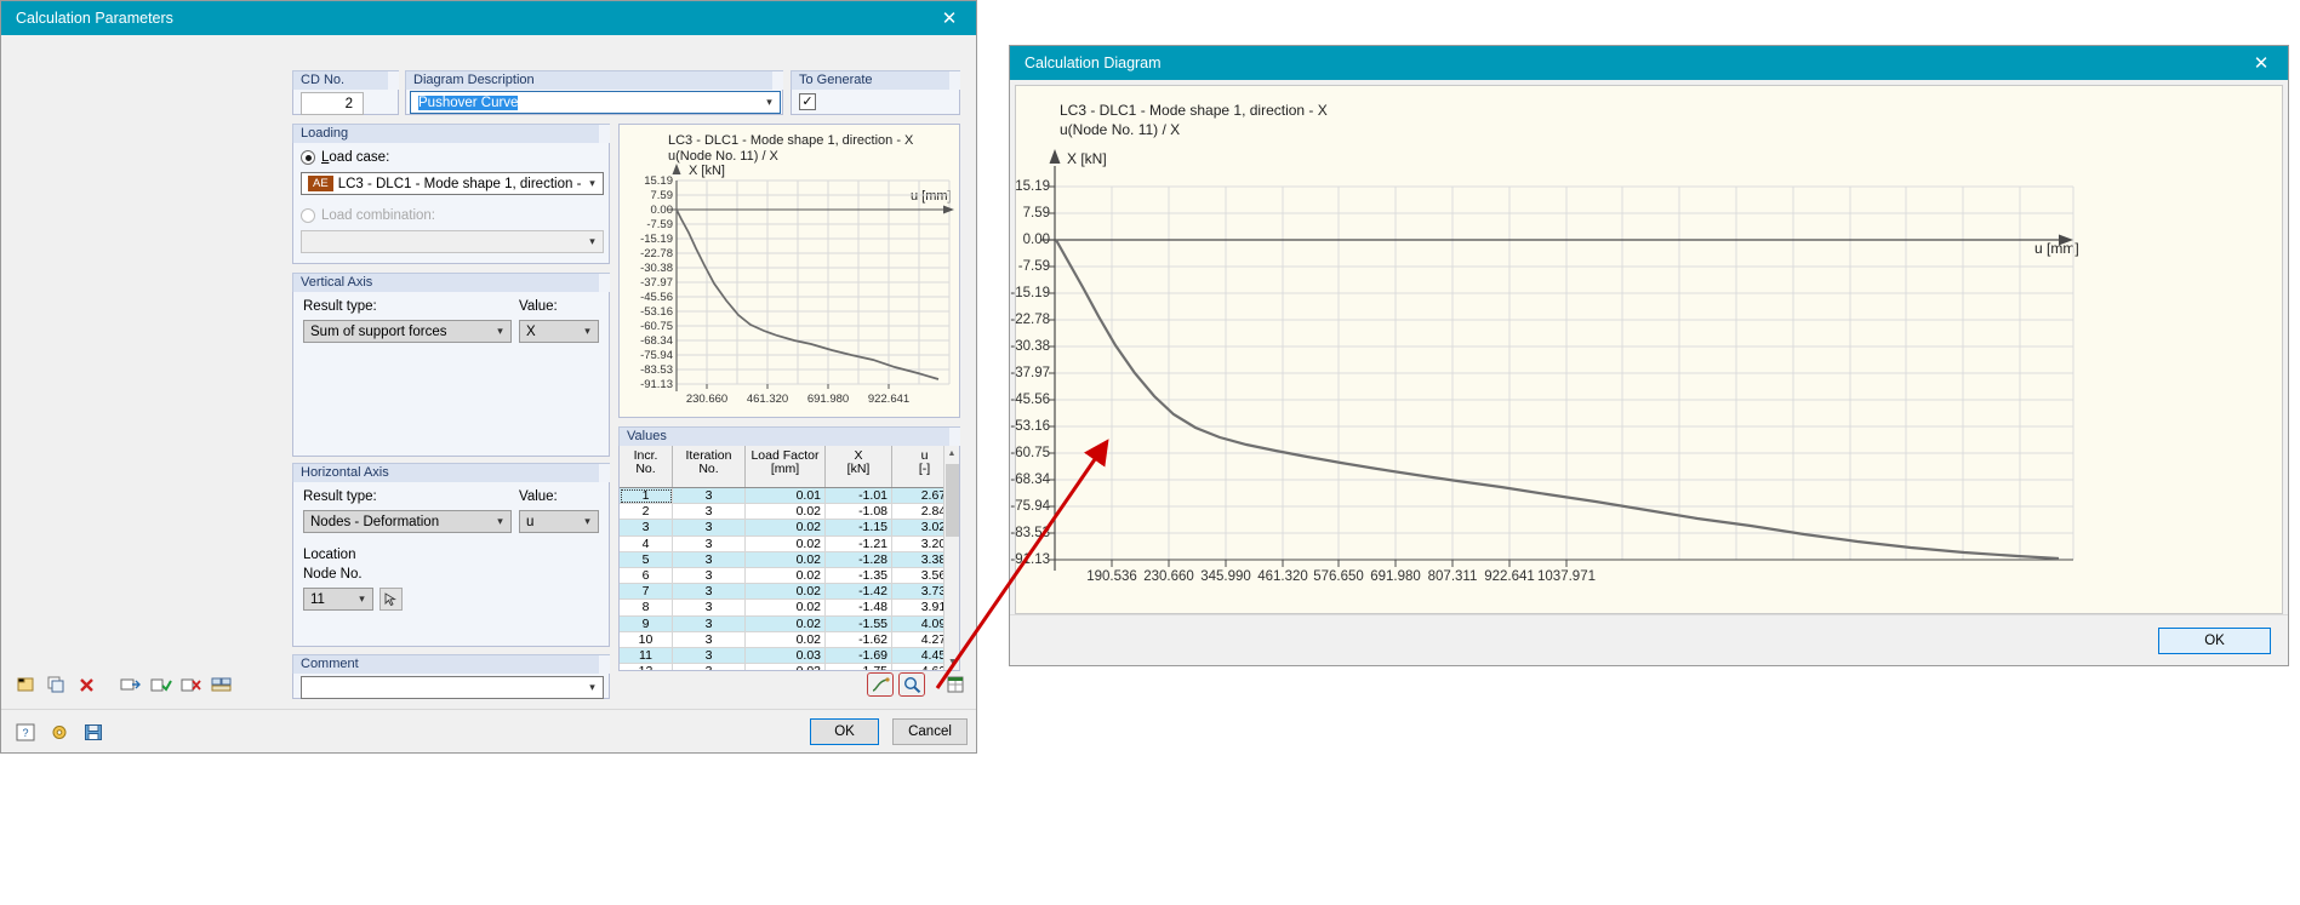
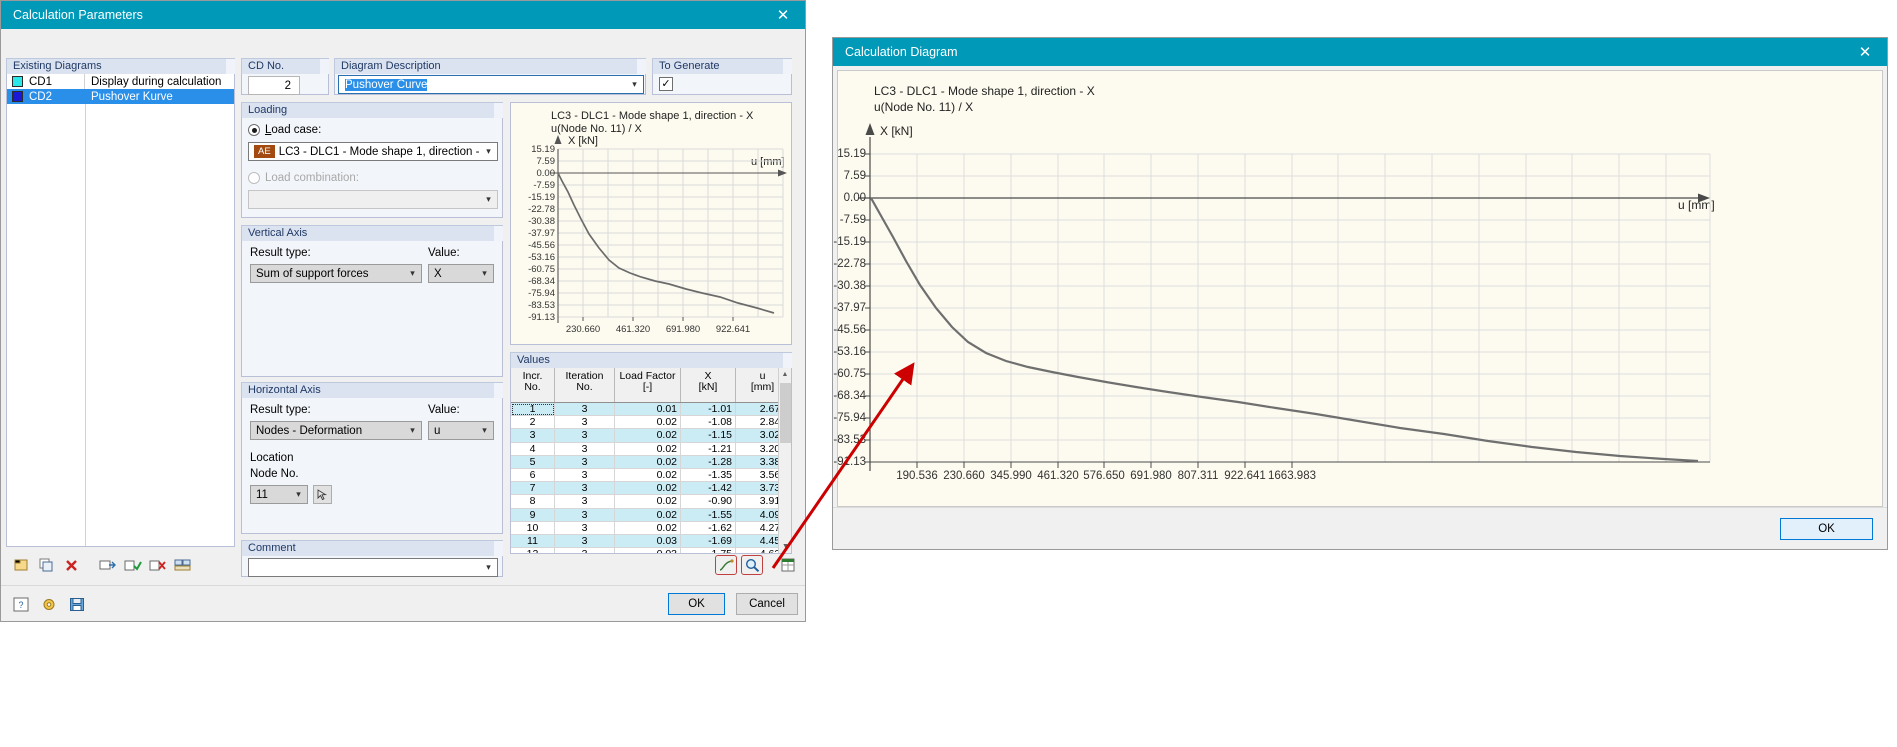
  Calculation Parameters
  ✕
+ Existing Diagrams
+ CD1
+ Display during calculation
+ CD2
+ Pushover Kurve
  CD No.
  2
  Diagram Description
  Pushover Curve
  ▾
  To Generate
  ✓
  Loading
  Load case:
  AE
  LC3 - DLC1 - Mode shape 1, direction -
  ▾
  Load combination:
  ▾
  Vertical Axis
  Result type:
  Sum of support forces
  ▾
  Value:
  X
  ▾
  Horizontal Axis
  Result type:
  Nodes - Deformation
  ▾
  Value:
  u
  ▾
  Location
  Node No.
  11
  ▾
  Comment
  ▾
  LC3 - DLC1 - Mode shape 1, direction - X
  u(Node No. 11) / X
  X [kN]
  u [mm
  15.19
  7.59
  0.00
  -7.59
  -15.19
  -22.78
  -30.38
  -37.97
  -45.56
  -53.16
  -60.75
  -68.34
  -75.94
  -83.53
  -91.13
  230.660
  461.320
  691.980
  922.641
  Values
  Incr.
  No.
  Iteration
  No.
  Load Factor
- [mm]
+ [-]
  X
  [kN]
  u
- [-]
+ [mm]
  1
  3
  0.01
  -1.01
  2
  3
  0.02
  -1.08
  3
  3
  0.02
  -1.15
  4
  3
  0.02
  -1.21
  5
  3
  0.02
  -1.28
  6
  3
  0.02
  -1.35
  7
  3
  0.02
  -1.42
  8
  3
  0.02
- -1.48
+ -0.90
  9
  3
  0.02
  -1.55
  10
  3
  0.02
  -1.62
  11
  3
  0.03
  -1.69
  ?
  OK
  Cancel
  Calculation Diagram
  ✕
  LC3 - DLC1 - Mode shape 1, direction - X
  u(Node No. 11) / X
  X [kN]
  u [mm]
  15.19
  7.59
  0.00
  -7.59
  -15.19
  -22.78
  -30.38
  -37.97
  -45.56
  -53.16
  -60.75
  -68.34
  -75.94
  -83.5
  -9.13
  190.536
  230.660
  345.990
  461.320
  576.650
  691.980
  807.311
  922.641
- 1037.971
+ 1663.983
  OK
